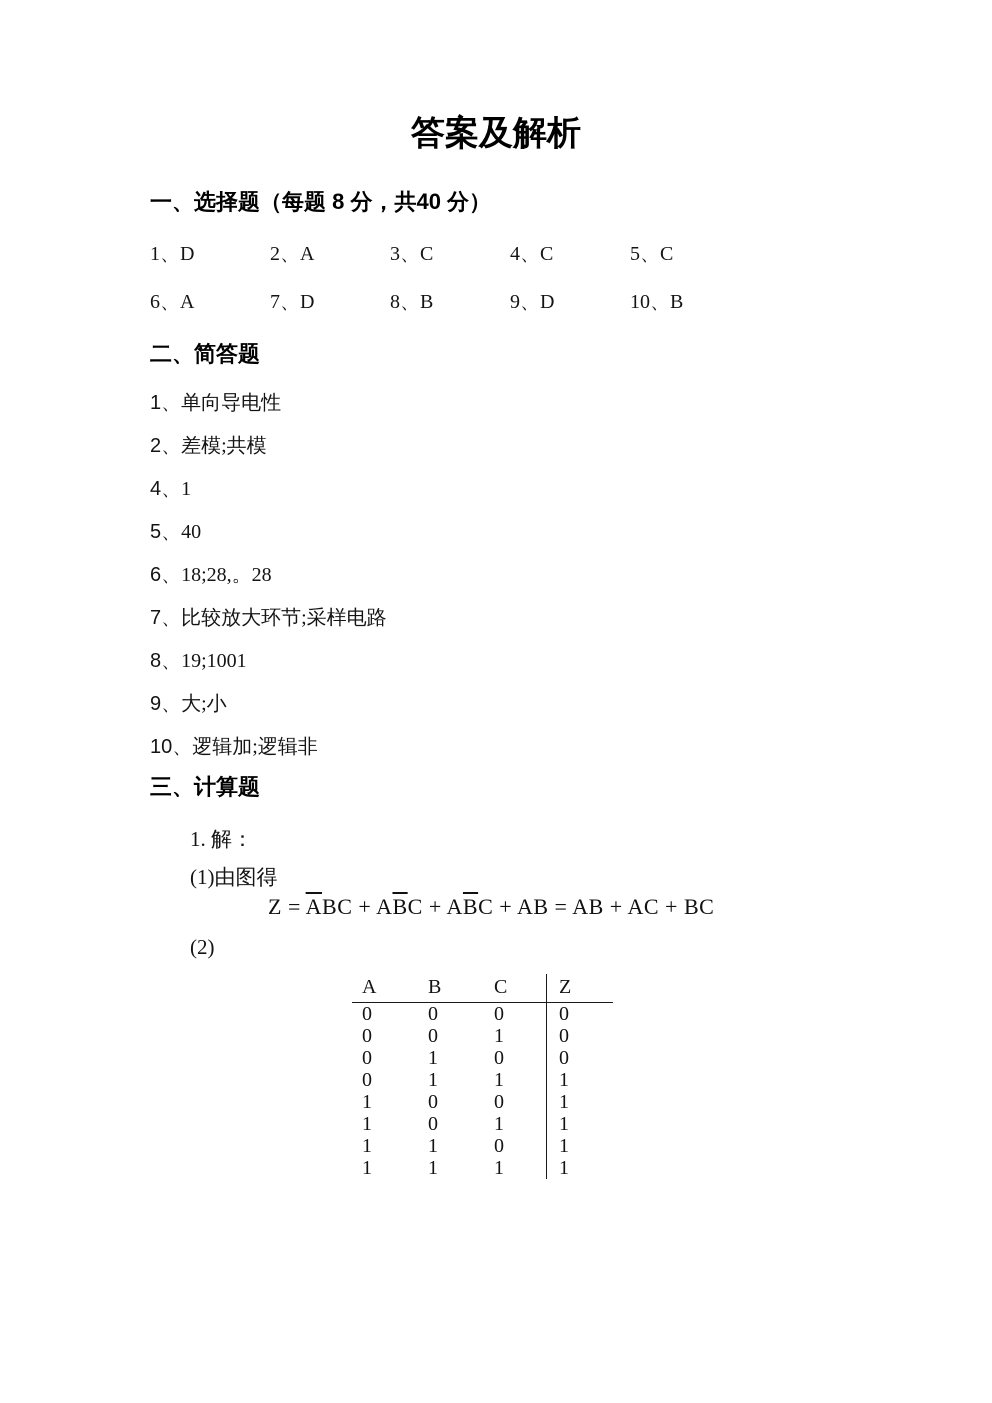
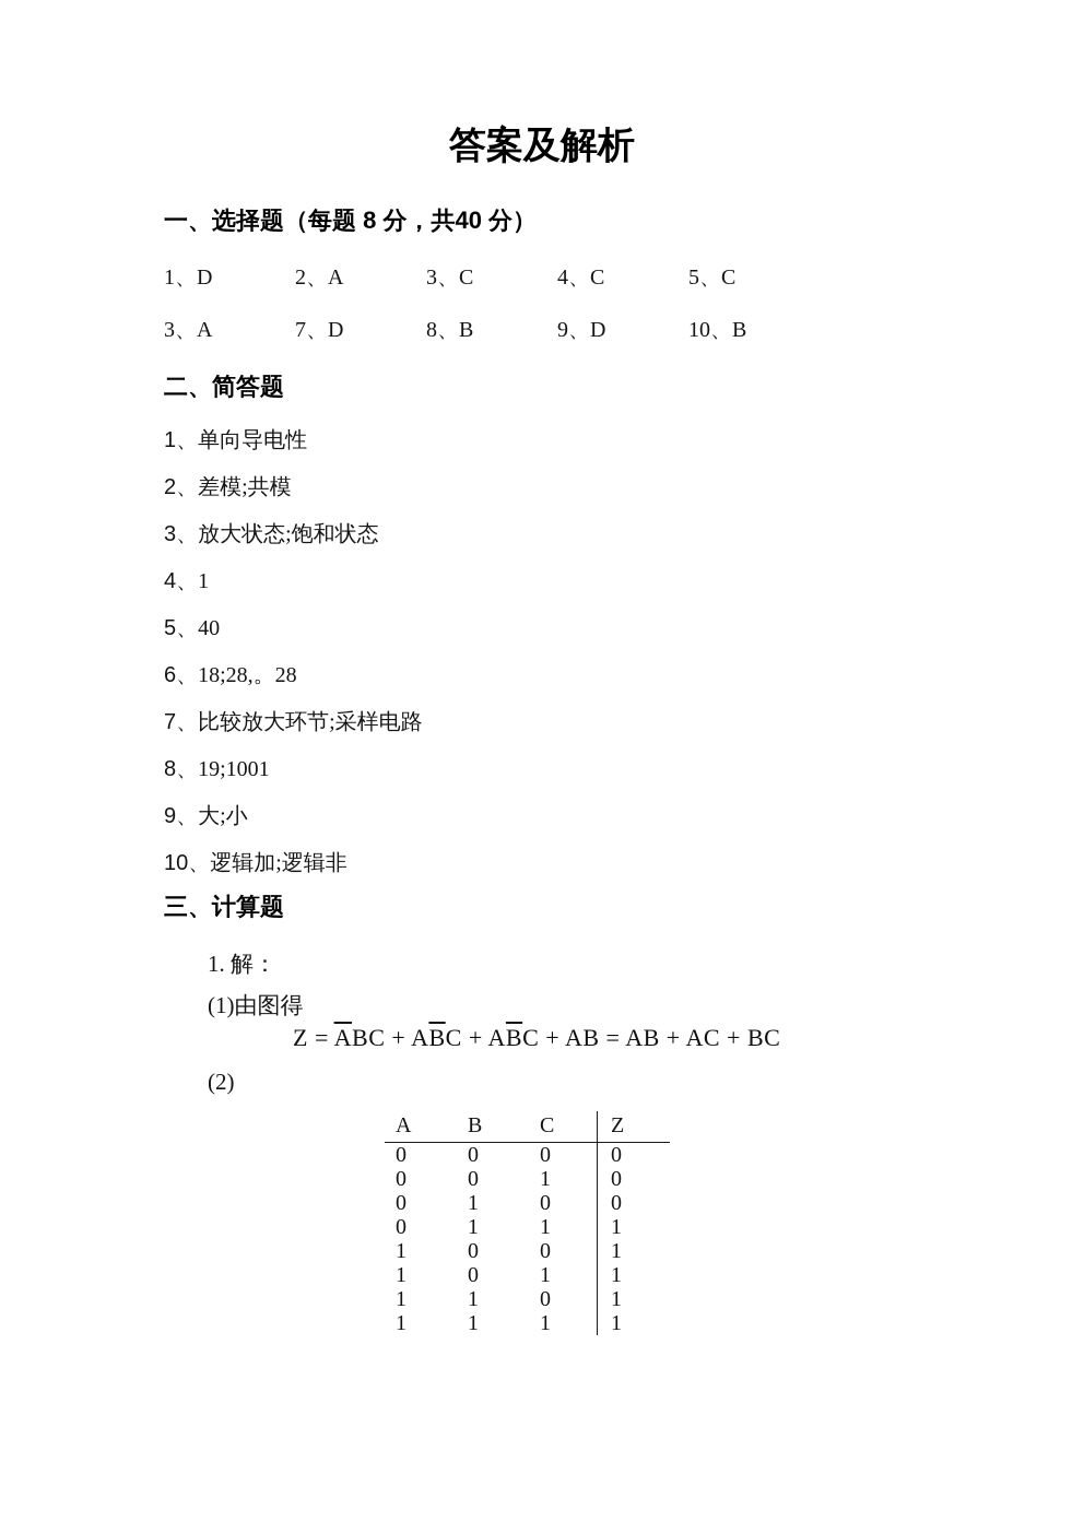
  答案及解析
  一、选择题（每题 8 分，共40 分）
  1、D
  2、A
  3、C
  4、C
  5、C
- 6、A
+ 3、A
  7、D
  8、B
  9、D
  10、B
  二、简答题
  1、单向导电性
  2、差模;共模
+ 3、放大状态;饱和状态
  4、1
  5、40
  6、18;28,。28
  7、比较放大环节;采样电路
  8、19;1001
  9、大;小
  10、逻辑加;逻辑非
  三、计算题
  1. 解：
  (1)由图得
  Z = ABC + ABC + ABC + AB = AB + AC + BC
  (2)
  A	B	C	Z
  0	0	0	0
  0	0	1	0
  0	1	0	0
  0	1	1	1
  1	0	0	1
  1	0	1	1
  1	1	0	1
  1	1	1	1
